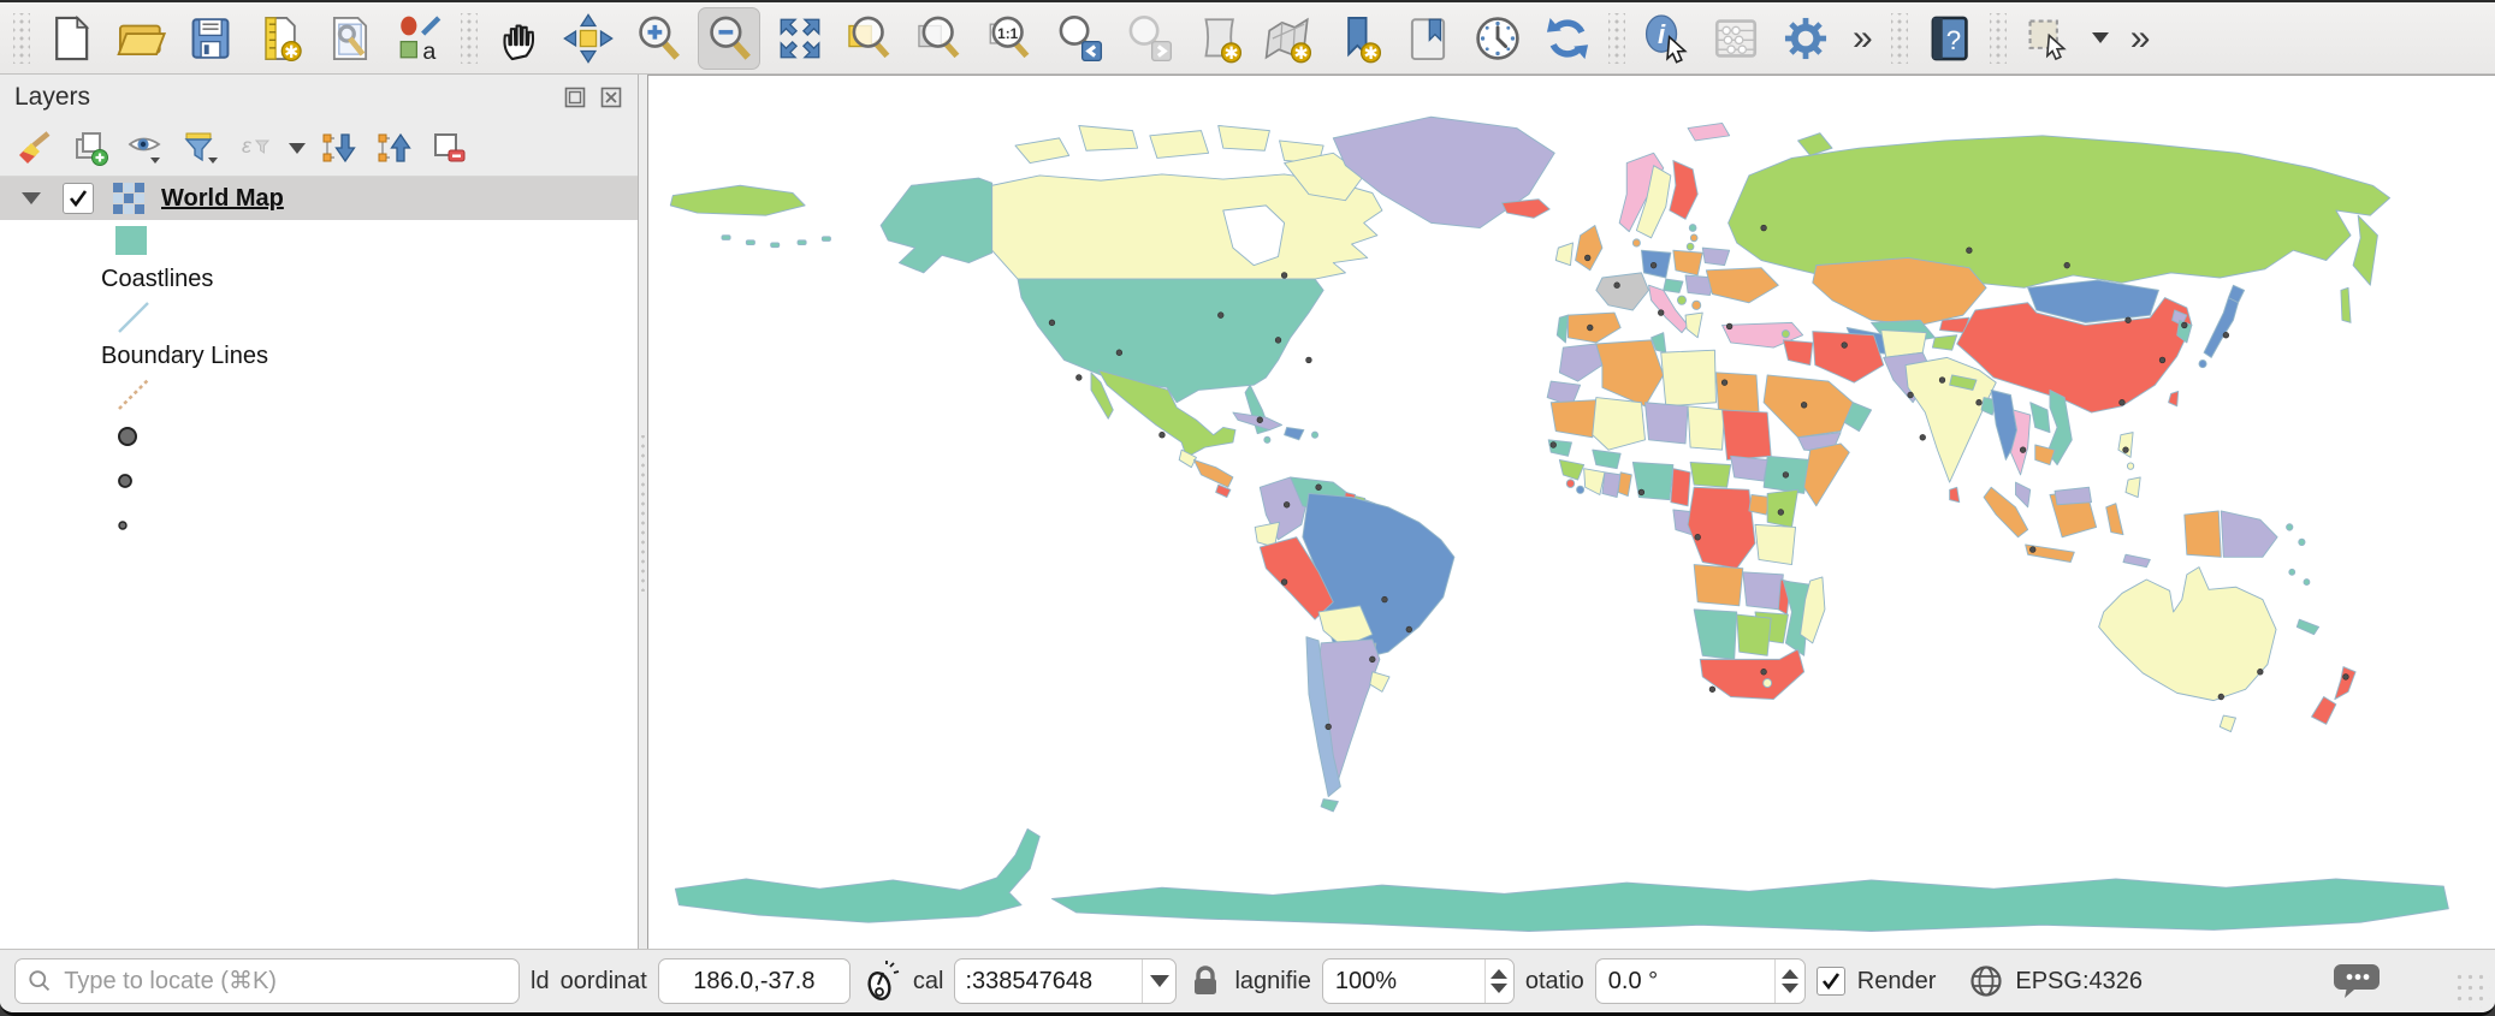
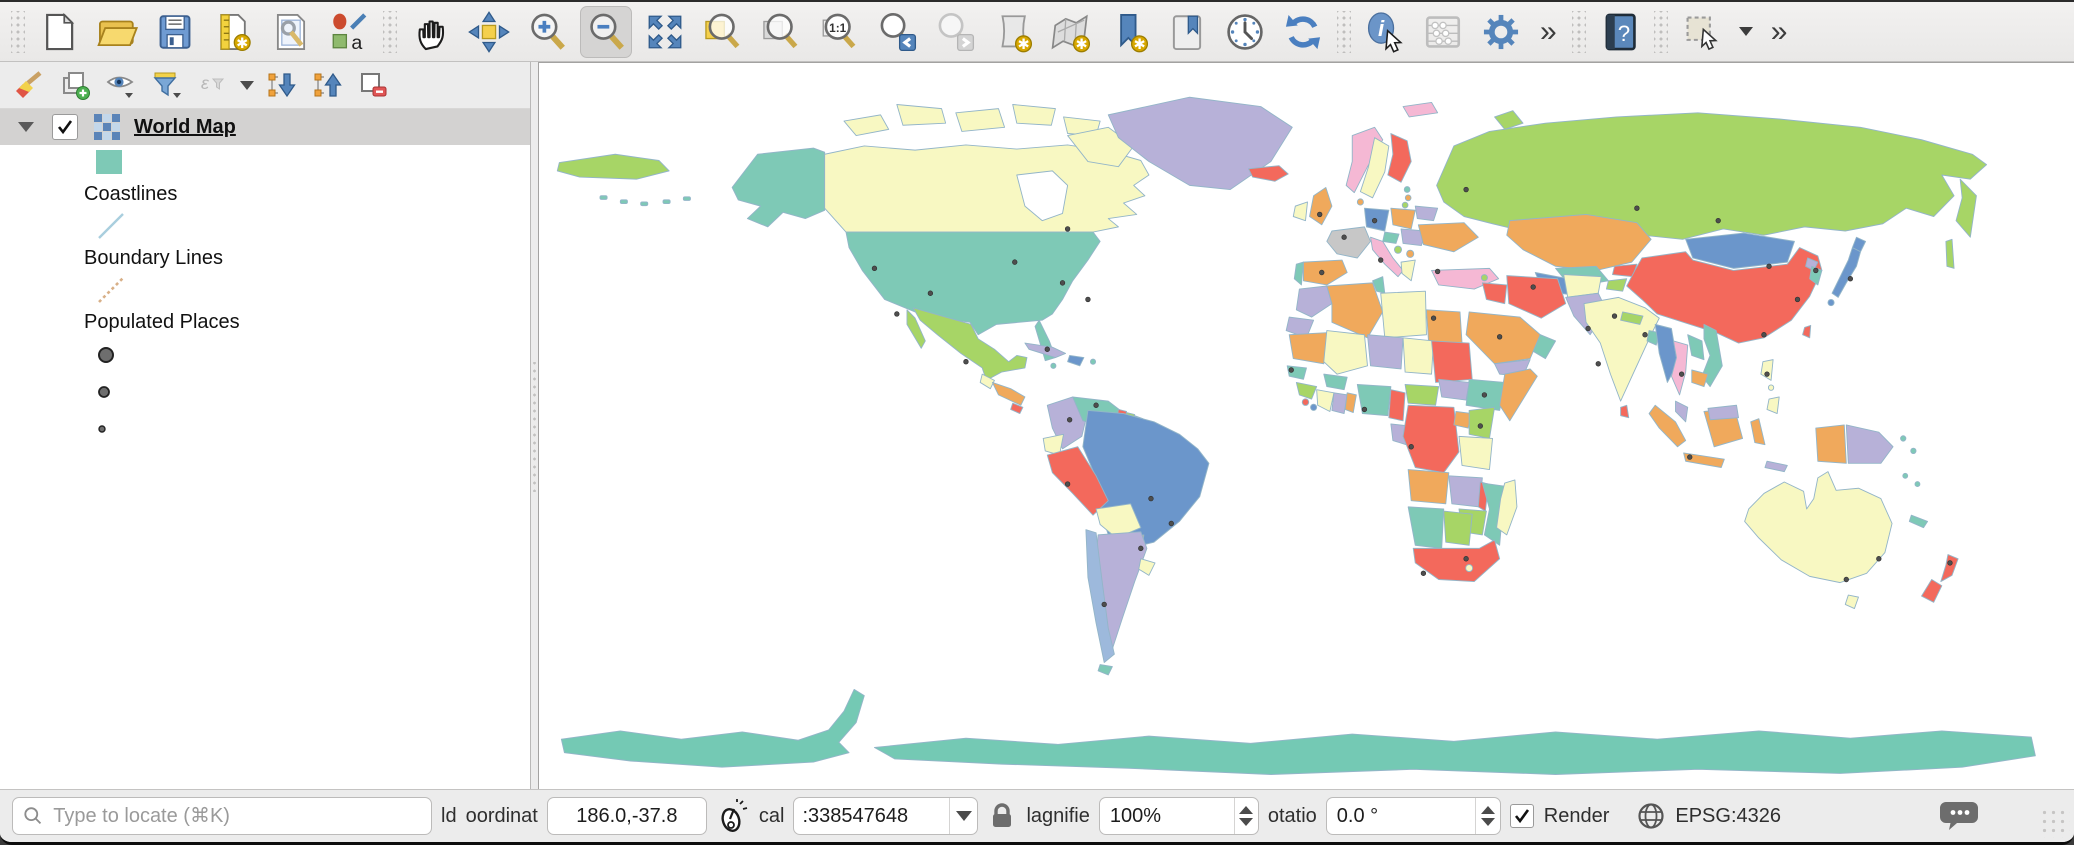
  ✱
  a
  1:1
  ✱
  ✱
  ✱
  i
  »
  ?
  »
- Layers
  ε
  World Map
  Coastlines
  Boundary Lines
+ Populated Places
  Type to locate (⌘K)
  ld
  oordinat
  186.0,-37.8
  cal
  :338547648
  lagnifie
  100%
  otatio
  0.0 °
  Render
  EPSG:4326
